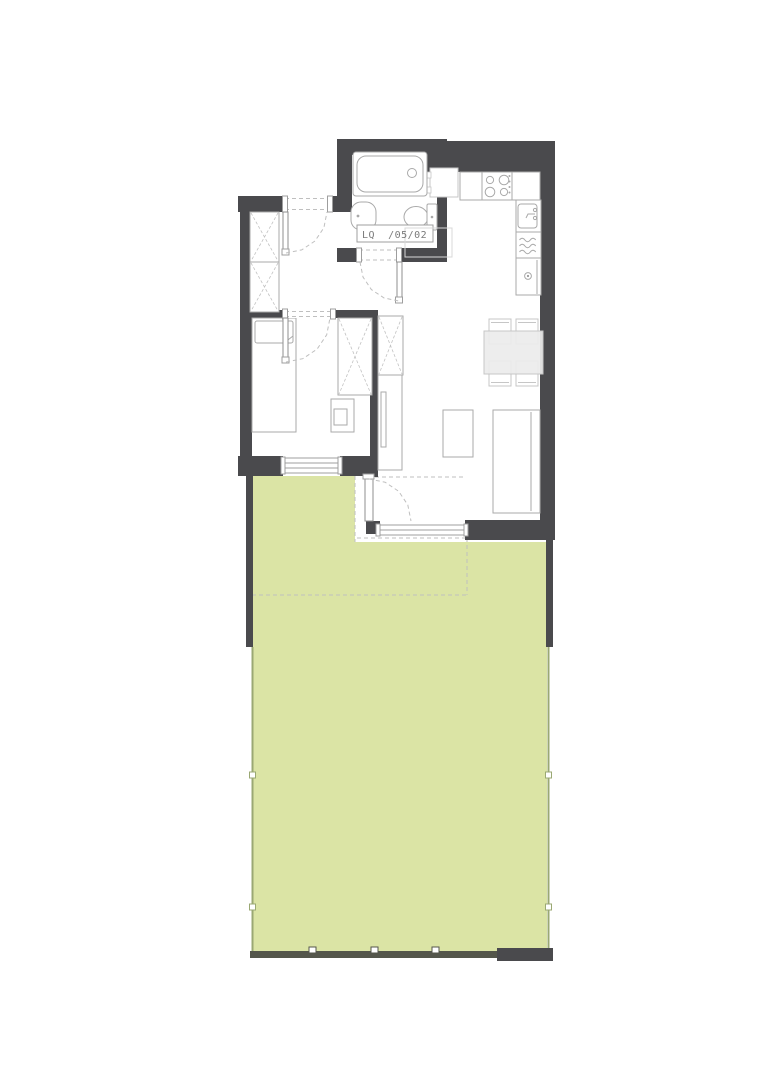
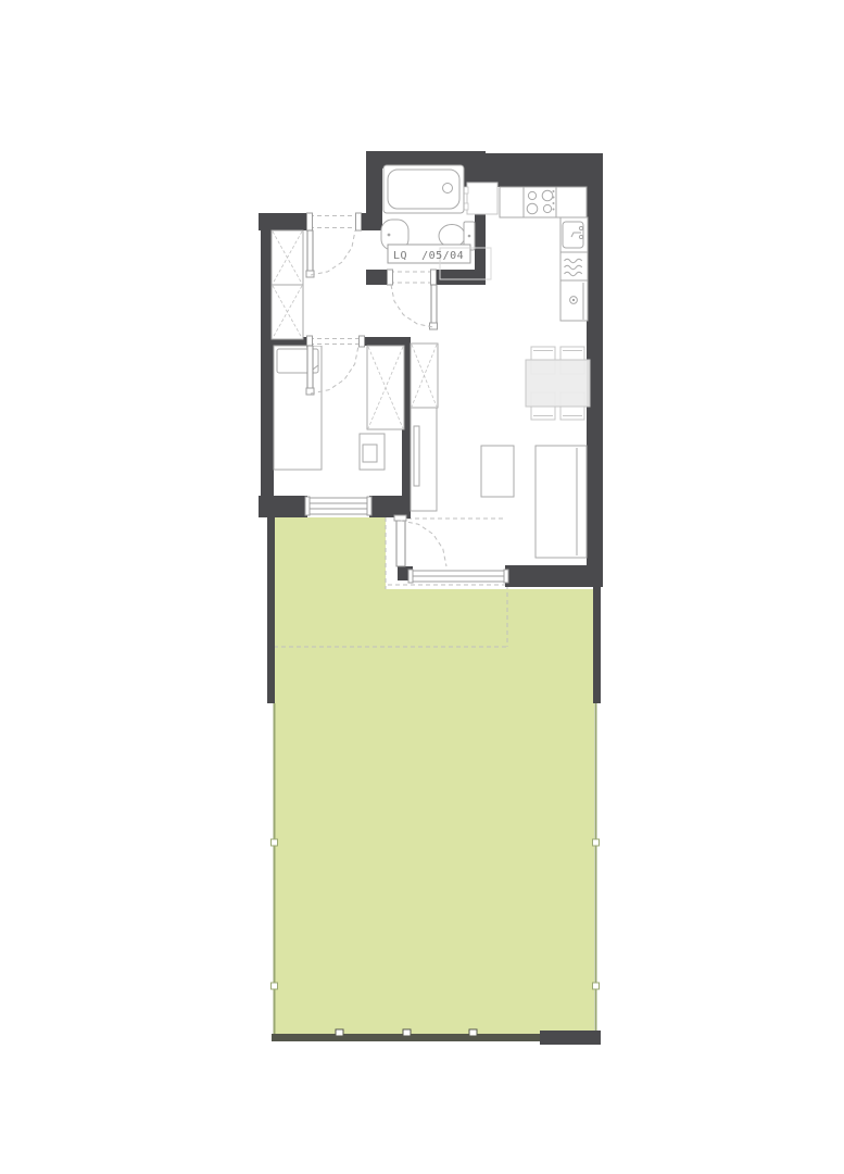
- LQ /05/02
+ LQ /05/04
